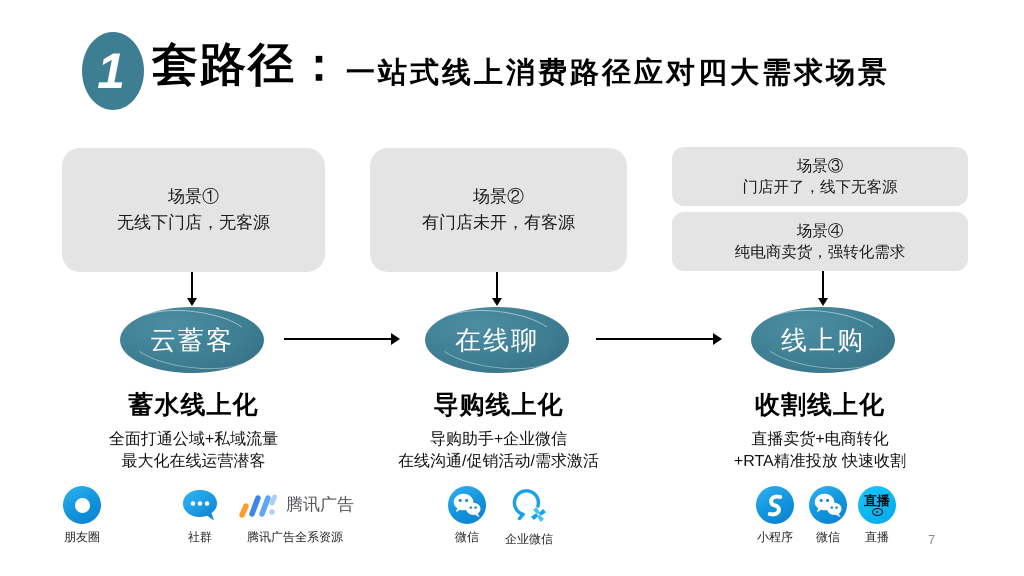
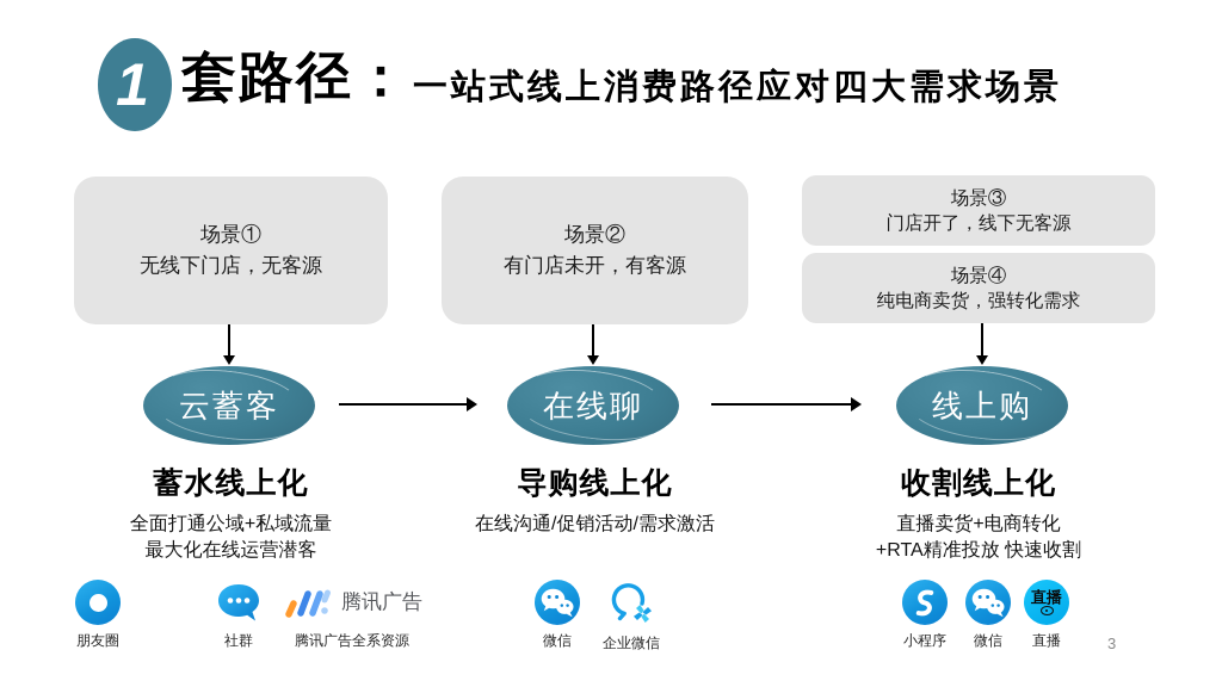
  1
  套路径：
  一站式线上消费路径应对四大需求场景
  场景①
  无线下门店，无客源
  场景②
  有门店未开，有客源
  场景③
  门店开了，线下无客源
  场景④
  纯电商卖货，强转化需求
  云蓄客
  在线聊
  线上购
  蓄水线上化
  导购线上化
  收割线上化
  全面打通公域+私域流量
  最大化在线运营潜客
- 导购助手+企业微信
  在线沟通/促销活动/需求激活
  直播卖货+电商转化
  +RTA精准投放 快速收割
  朋友圈
  社群
  腾讯广告
  腾讯广告全系资源
  微信
  企业微信
  小程序
  微信
  直播
  直播
- 7
+ 3
